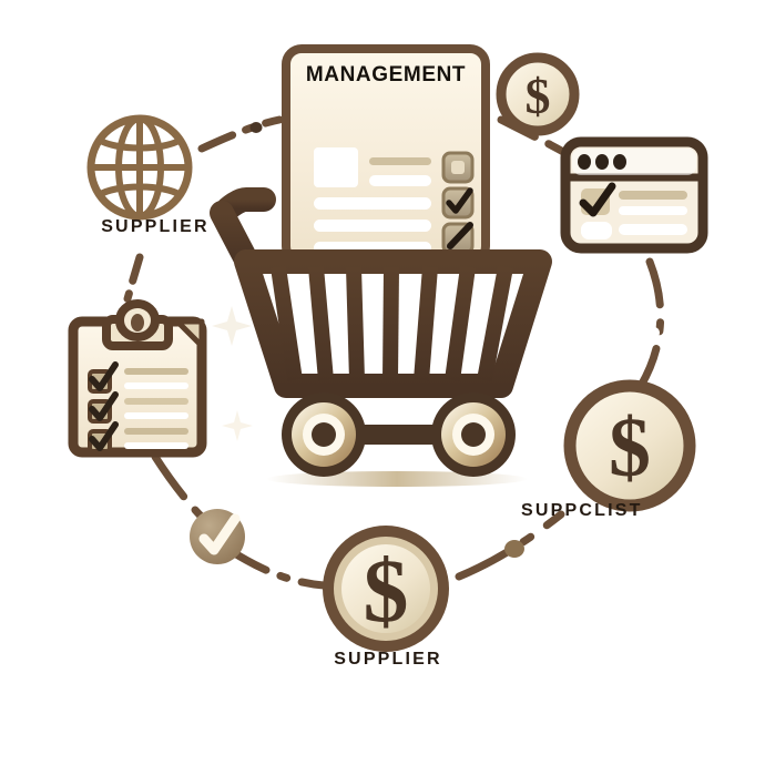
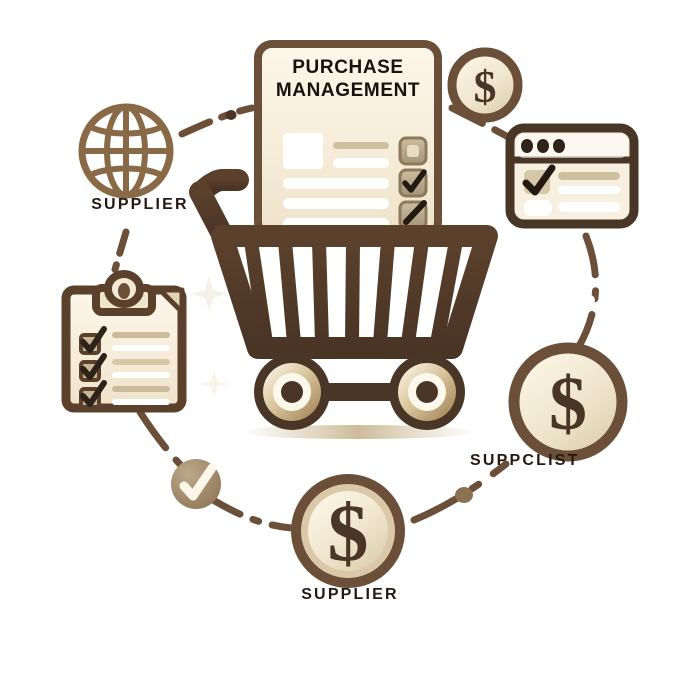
  $
  $
  $
+ PURCHASE
  MANAGEMENT
  SUPPLIER
  SUPPCLIST
  SUPPLIER
